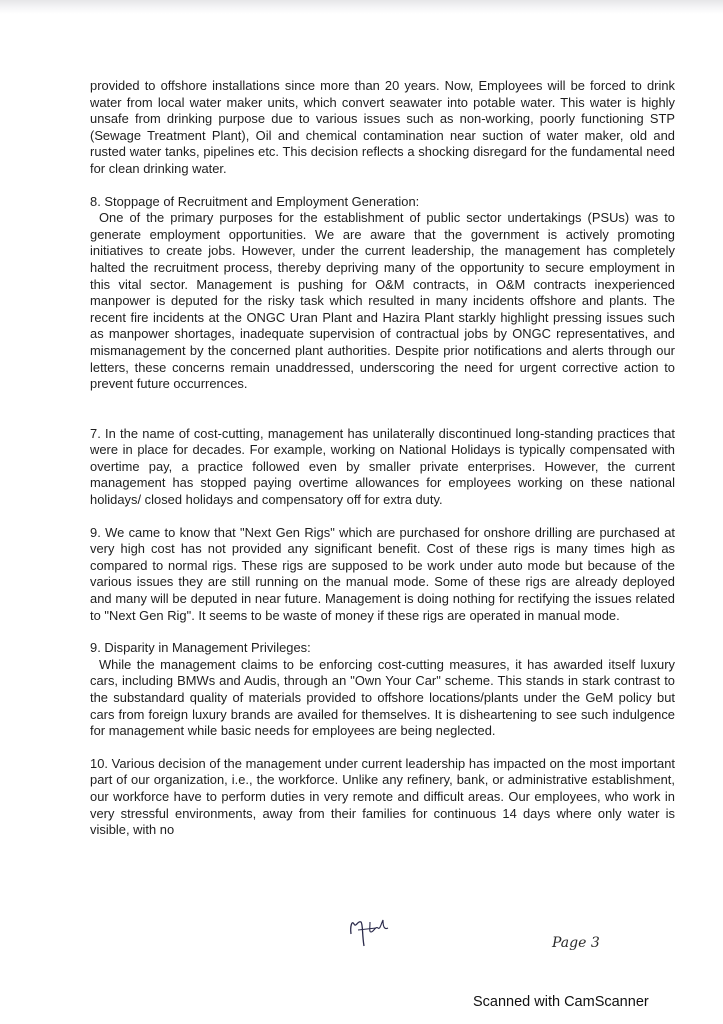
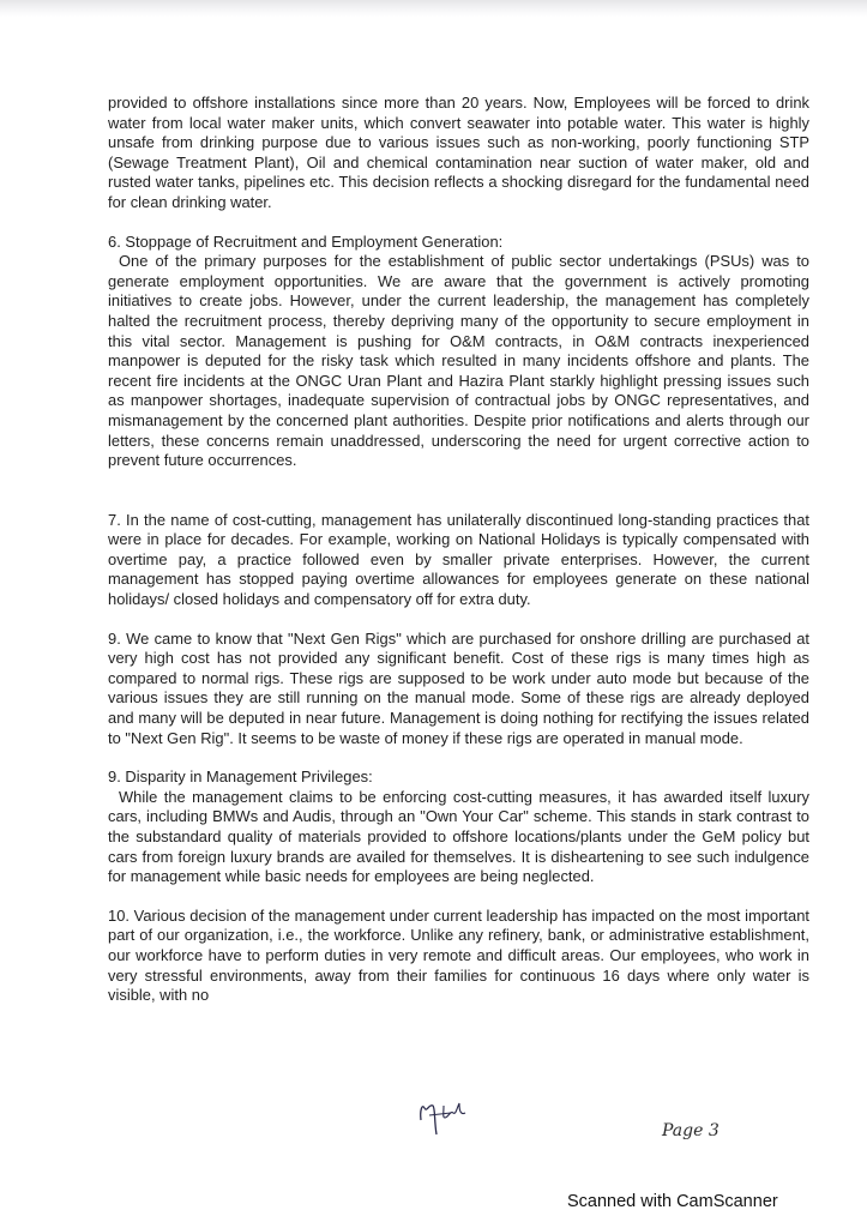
  provided to offshore installations since more than 20 years. Now, Employees will be forced to drink water from local water maker units, which convert seawater into potable water. This water is highly unsafe from drinking purpose due to various issues such as non-working, poorly functioning STP (Sewage Treatment Plant), Oil and chemical contamination near suction of water maker, old and rusted water tanks, pipelines etc. This decision reflects a shocking disregard for the fundamental need for clean drinking water.
- 8. Stoppage of Recruitment and Employment Generation:
+ 6. Stoppage of Recruitment and Employment Generation:
  One of the primary purposes for the establishment of public sector undertakings (PSUs) was to generate employment opportunities. We are aware that the government is actively promoting initiatives to create jobs. However, under the current leadership, the management has completely halted the recruitment process, thereby depriving many of the opportunity to secure employment in this vital sector. Management is pushing for O&M contracts, in O&M contracts inexperienced manpower is deputed for the risky task which resulted in many incidents offshore and plants. The recent fire incidents at the ONGC Uran Plant and Hazira Plant starkly highlight pressing issues such as manpower shortages, inadequate supervision of contractual jobs by ONGC representatives, and mismanagement by the concerned plant authorities. Despite prior notifications and alerts through our letters, these concerns remain unaddressed, underscoring the need for urgent corrective action to prevent future occurrences.
- 7. In the name of cost-cutting, management has unilaterally discontinued long-standing practices that were in place for decades. For example, working on National Holidays is typically compensated with overtime pay, a practice followed even by smaller private enterprises. However, the current management has stopped paying overtime allowances for employees working on these national holidays/ closed holidays and compensatory off for extra duty.
+ 7. In the name of cost-cutting, management has unilaterally discontinued long-standing practices that were in place for decades. For example, working on National Holidays is typically compensated with overtime pay, a practice followed even by smaller private enterprises. However, the current management has stopped paying overtime allowances for employees generate on these national holidays/ closed holidays and compensatory off for extra duty.
  9. We came to know that "Next Gen Rigs" which are purchased for onshore drilling are purchased at very high cost has not provided any significant benefit. Cost of these rigs is many times high as compared to normal rigs. These rigs are supposed to be work under auto mode but because of the various issues they are still running on the manual mode. Some of these rigs are already deployed and many will be deputed in near future. Management is doing nothing for rectifying the issues related to "Next Gen Rig". It seems to be waste of money if these rigs are operated in manual mode.
  9. Disparity in Management Privileges:
  While the management claims to be enforcing cost-cutting measures, it has awarded itself luxury cars, including BMWs and Audis, through an "Own Your Car" scheme. This stands in stark contrast to the substandard quality of materials provided to offshore locations/plants under the GeM policy but cars from foreign luxury brands are availed for themselves. It is disheartening to see such indulgence for management while basic needs for employees are being neglected.
- 10. Various decision of the management under current leadership has impacted on the most important part of our organization, i.e., the workforce. Unlike any refinery, bank, or administrative establishment, our workforce have to perform duties in very remote and difficult areas. Our employees, who work in very stressful environments, away from their families for continuous 14 days where only water is visible, with no
+ 10. Various decision of the management under current leadership has impacted on the most important part of our organization, i.e., the workforce. Unlike any refinery, bank, or administrative establishment, our workforce have to perform duties in very remote and difficult areas. Our employees, who work in very stressful environments, away from their families for continuous 16 days where only water is visible, with no
  Page 3
  Scanned with CamScanner
